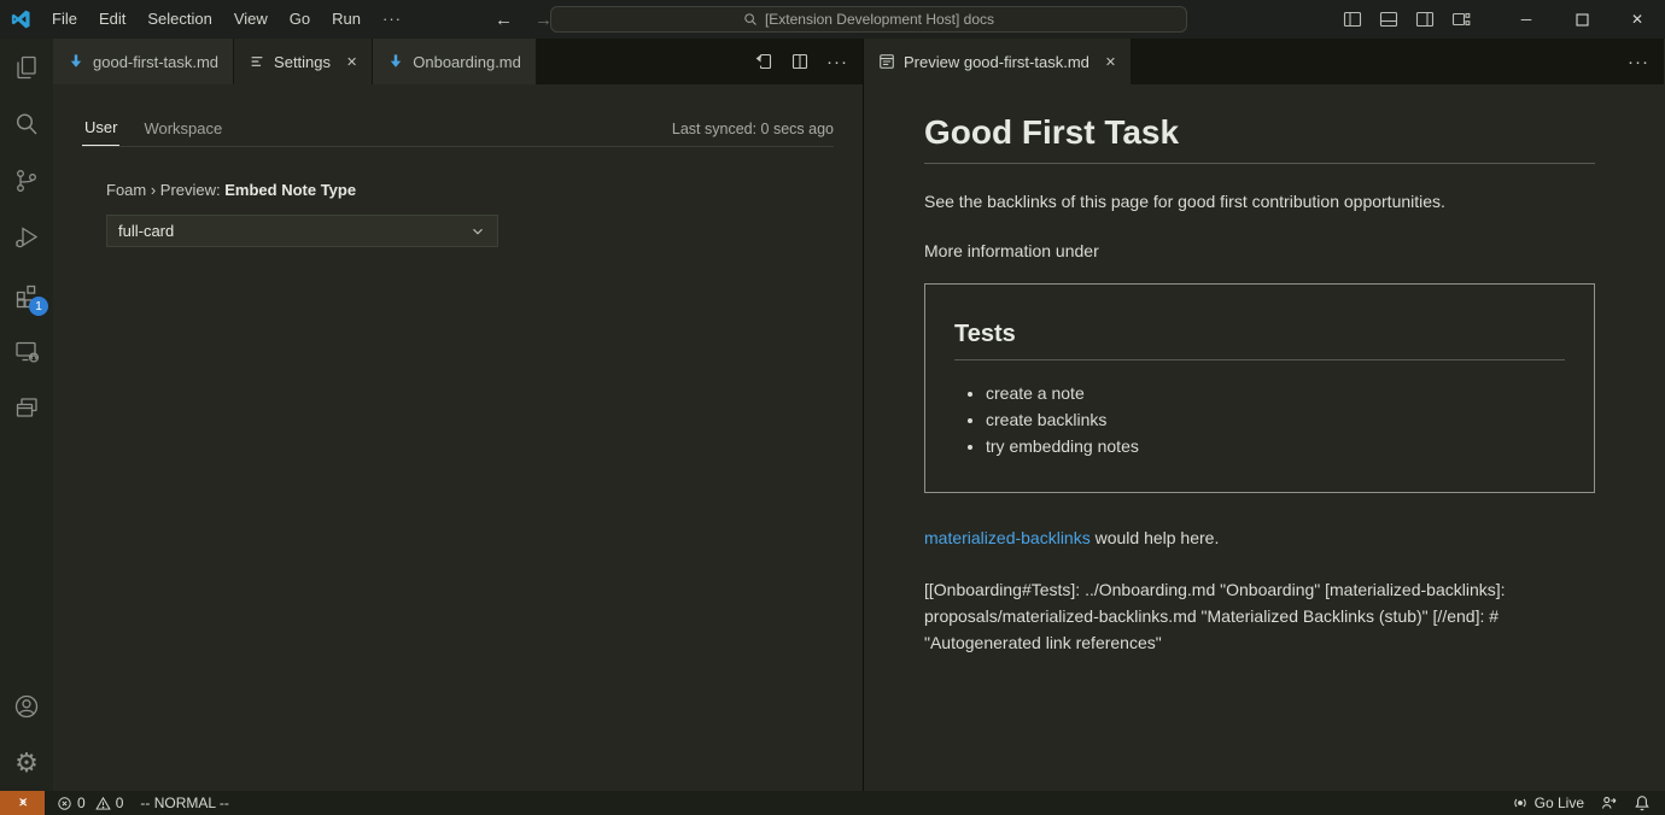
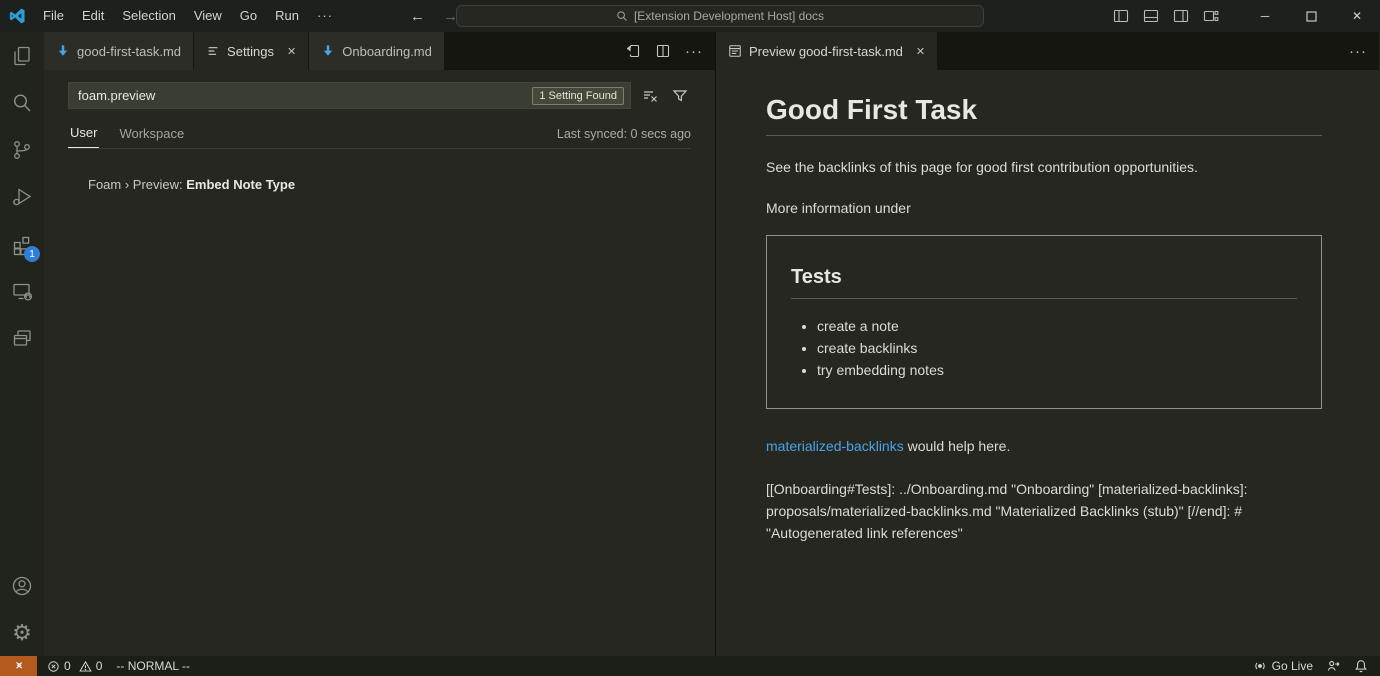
  File
  Edit
  Selection
  View
  Go
  Run
  ···
  ←
  →
  [Extension Development Host] docs
  ─
  ✕
  1
  ⚙
  good-first-task.md
  Settings
  ✕
  Onboarding.md
  ···
+ foam.preview
+ 1 Setting Found
  User
  Workspace
  Last synced: 0 secs ago
  Foam › Preview: Embed Note Type
- full-card
  Preview good-first-task.md
  ✕
  ···
  Good First Task
  See the backlinks of this page for good first contribution opportunities.
  More information under
  Tests
  create a note
  create backlinks
  try embedding notes
  materialized-backlinks would help here.
  [[Onboarding#Tests]: ../Onboarding.md "Onboarding" [materialized-backlinks]: proposals/materialized-backlinks.md "Materialized Backlinks (stub)" [//end]: # "Autogenerated link references"
  0
  0
  -- NORMAL --
  Go Live
